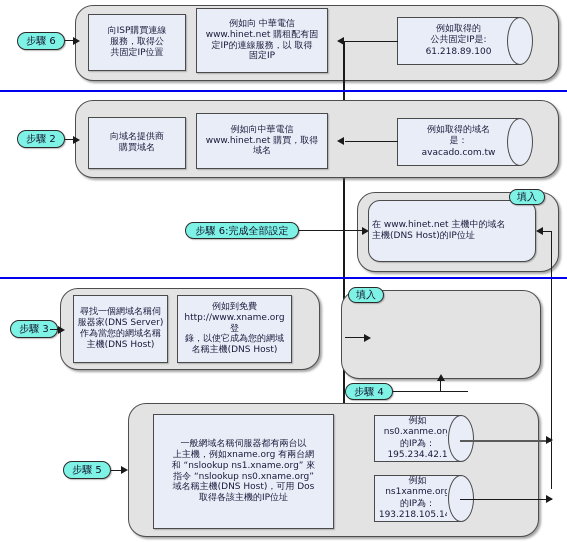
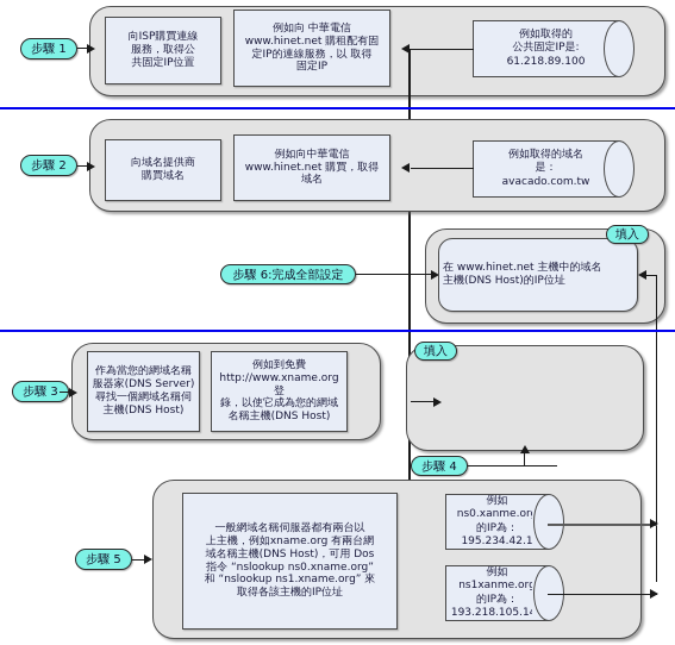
- 步驟 6
+ 步驟 1
  向ISP購買連線
  服務，取得公
  共固定IP位置
  例如向 中華電信
  www.hinet.net 購租配有固
  定IP的連線服務，以 取得
  固定IP
  例如取得的
  公共固定IP是:
  61.218.89.100
  步驟 2
  向域名提供商
  購買域名
  例如向中華電信
  www.hinet.net 購買，取得
  域名
  例如取得的域名
  是：
  avacado.com.tw
  步驟 6:完成全部設定
  填入
  在 www.hinet.net 主機中的域名
  主機(DNS Host)的IP位址
  步驟 3
- 尋找一個網域名稱伺
+ 作為當您的網域名稱
  服器家(DNS Server)
- 作為當您的網域名稱
+ 尋找一個網域名稱伺
  主機(DNS Host)
  例如到免費
  http://www.xname.org 登
  錄，以使它成為您的網域
  名稱主機(DNS Host)
  填入
  步驟 4
  步驟 5
  一般網域名稱伺服器都有兩台以
  上主機，例如xname.org 有兩台網
- 和 “nslookup ns1.xname.org” 來
+ 域名稱主機(DNS Host)，可用 Dos
  指令 “nslookup ns0.xname.org”
- 域名稱主機(DNS Host)，可用 Dos
+ 和 “nslookup ns1.xname.org” 來
  取得各該主機的IP位址
  例如 ns0.xanme.or
  的IP為：
  195.234.42.1
  例如 ns1xanme.or
  的IP為：
  193.218.105.1
